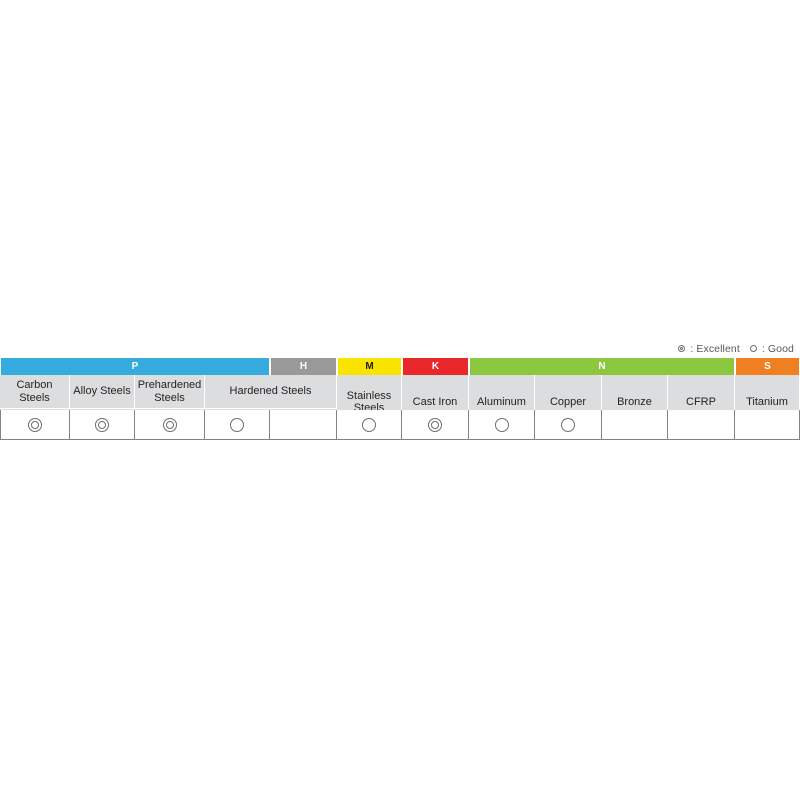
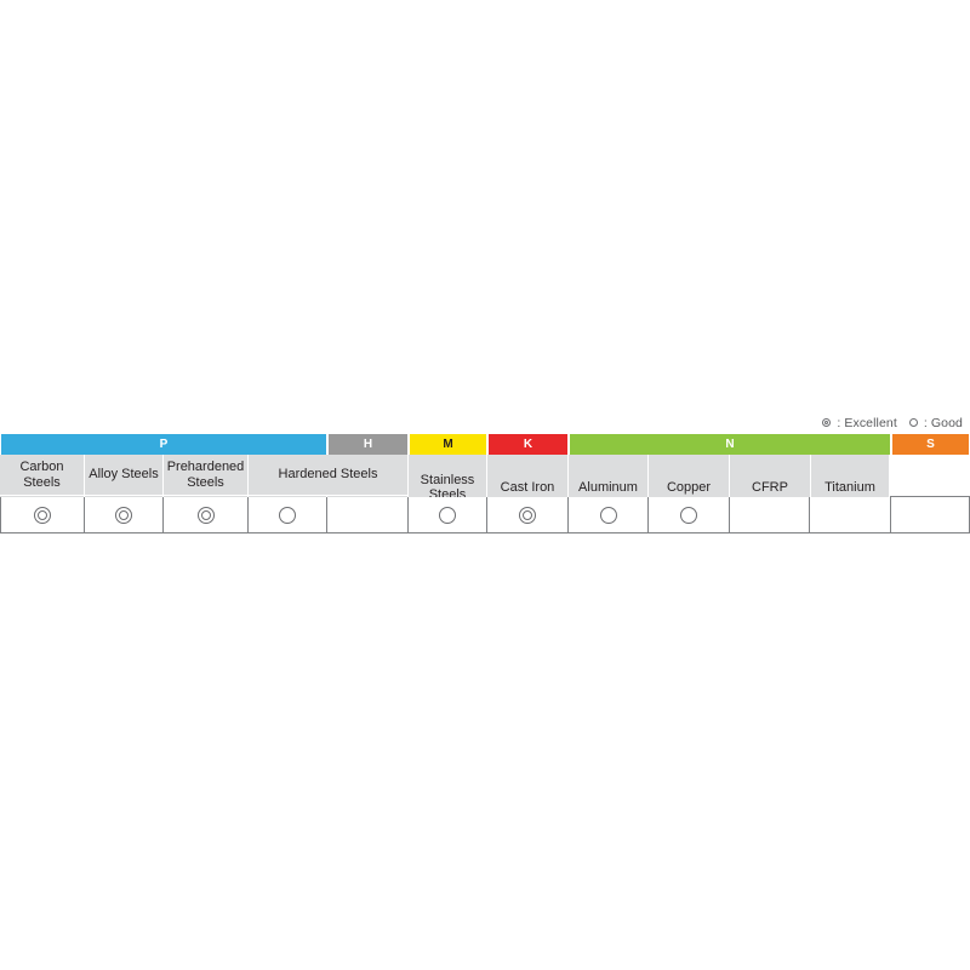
  : Excellent
  : Good
  P
  H
  M
  K
  N
  S
  Carbon
  Steels
  Alloy Steels
  Prehardened
  Steels
  Hardened Steels
  Stainless
  Steels
  Cast Iron
  Aluminum
  Copper
- Bronze
  CFRP
  Titanium
